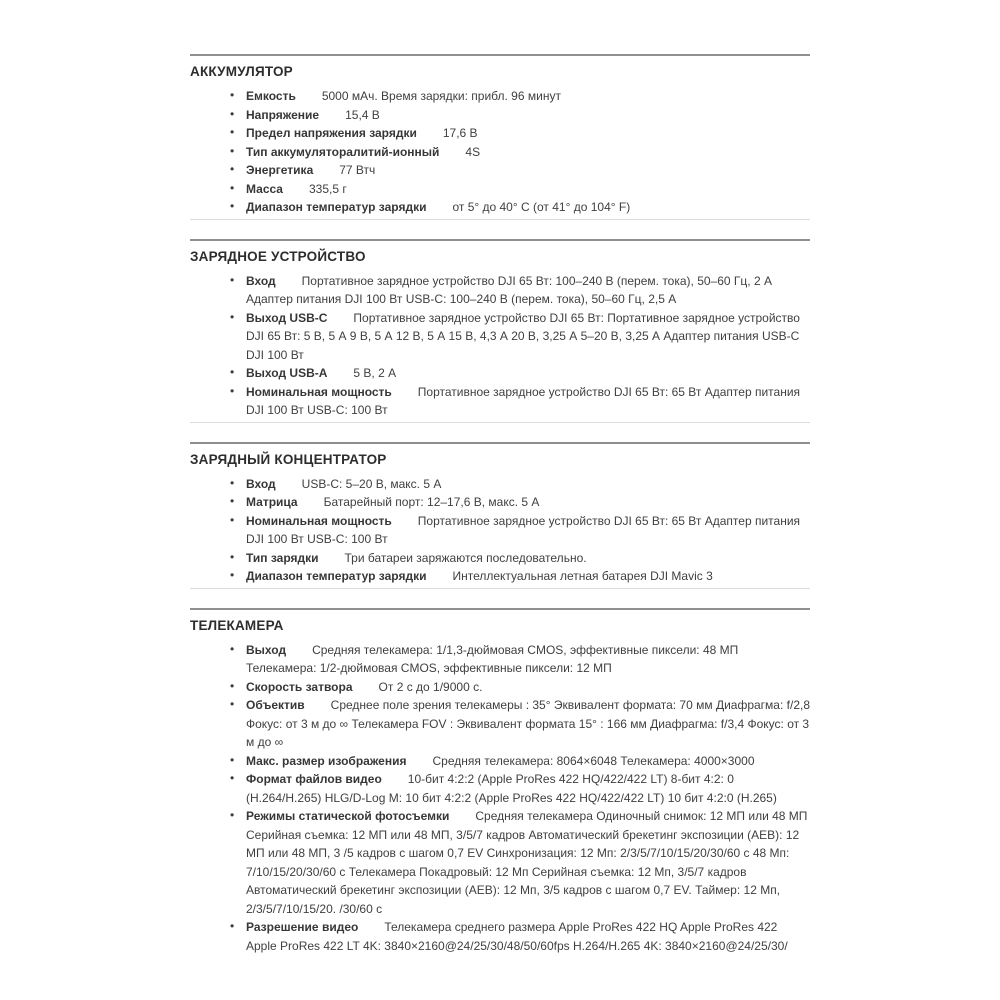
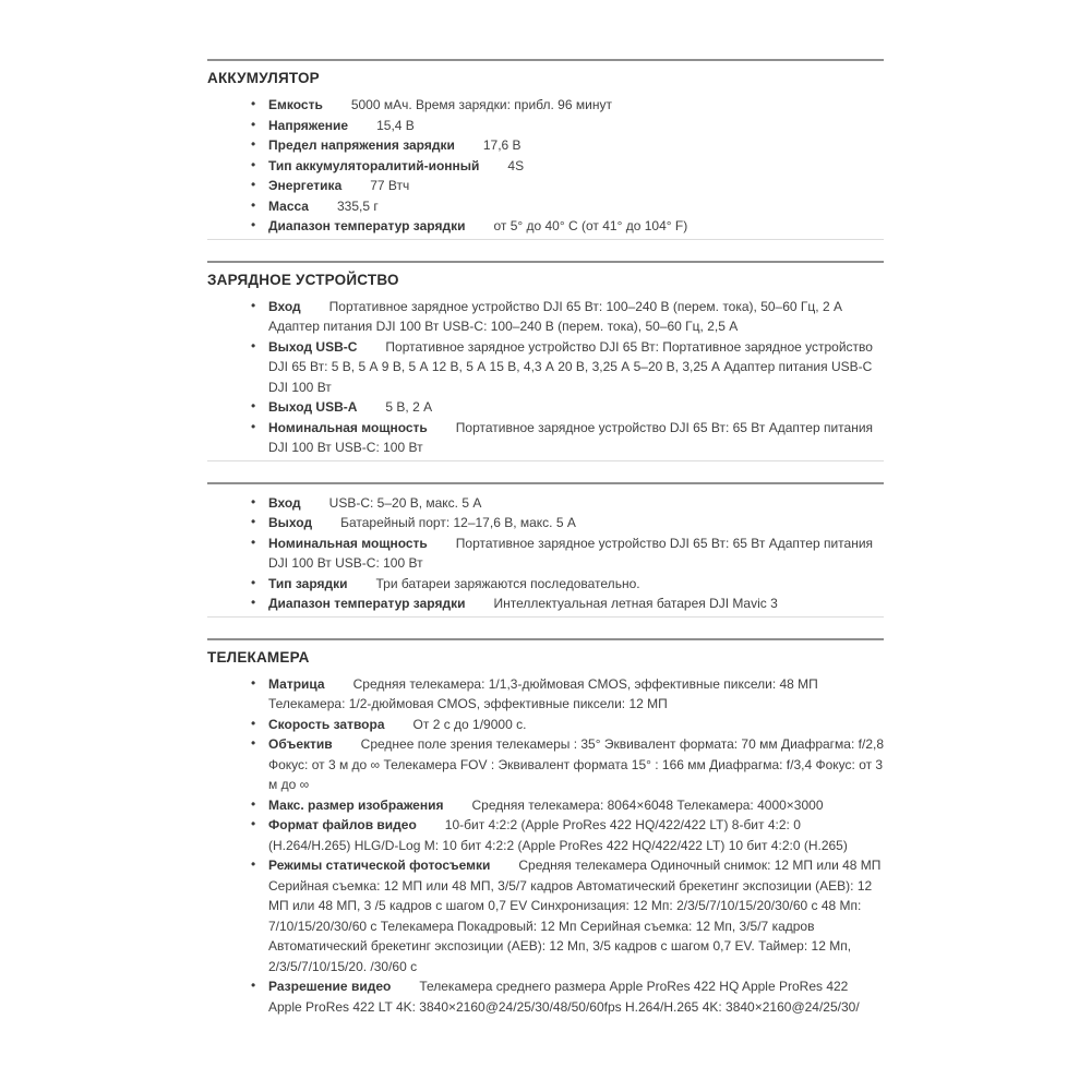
  АККУМУЛЯТОР
  •
  Емкость 5000 мАч. Время зарядки: прибл. 96 минут
  •
  Напряжение 15,4 В
  •
  Предел напряжения зарядки 17,6 В
  •
  Тип аккумуляторалитий-ионный 4S
  •
  Энергетика 77 Втч
  •
  Масса 335,5 г
  •
  Диапазон температур зарядки от 5° до 40° C (от 41° до 104° F)
  ЗАРЯДНОЕ УСТРОЙСТВО
  •
  Вход Портативное зарядное устройство DJI 65 Вт: 100–240 В (перем. тока), 50–60 Гц, 2 А Адаптер питания DJI 100 Вт USB-C: 100–240 В (перем. тока), 50–60 Гц, 2,5 А
  •
  Выход USB-C Портативное зарядное устройство DJI 65 Вт: Портативное зарядное устройство DJI 65 Вт: 5 В, 5 А 9 В, 5 А 12 В, 5 А 15 В, 4,3 А 20 В, 3,25 А 5–20 В, 3,25 А Адаптер питания USB-C DJI 100 Вт
  •
  Выход USB-A 5 В, 2 А
  •
  Номинальная мощность Портативное зарядное устройство DJI 65 Вт: 65 Вт Адаптер питания DJI 100 Вт USB-C: 100 Вт
- ЗАРЯДНЫЙ КОНЦЕНТРАТОР
  •
  Вход USB-C: 5–20 В, макс. 5 А
  •
- Матрица Батарейный порт: 12–17,6 В, макс. 5 А
+ Выход Батарейный порт: 12–17,6 В, макс. 5 А
  •
  Номинальная мощность Портативное зарядное устройство DJI 65 Вт: 65 Вт Адаптер питания DJI 100 Вт USB-C: 100 Вт
  •
  Тип зарядки Три батареи заряжаются последовательно.
  •
  Диапазон температур зарядки Интеллектуальная летная батарея DJI Mavic 3
  ТЕЛЕКАМЕРА
  •
- Выход Средняя телекамера: 1/1,3-дюймовая CMOS, эффективные пиксели: 48 МП Телекамера: 1/2-дюймовая CMOS, эффективные пиксели: 12 МП
+ Матрица Средняя телекамера: 1/1,3-дюймовая CMOS, эффективные пиксели: 48 МП Телекамера: 1/2-дюймовая CMOS, эффективные пиксели: 12 МП
  •
  Скорость затвора От 2 с до 1/9000 с.
  •
  Объектив Среднее поле зрения телекамеры : 35° Эквивалент формата: 70 мм Диафрагма: f/2,8 Фокус: от 3 м до ∞ Телекамера FOV : Эквивалент формата 15° : 166 мм Диафрагма: f/3,4 Фокус: от 3 м до ∞
  •
  Макс. размер изображения Средняя телекамера: 8064×6048 Телекамера: 4000×3000
  •
  Формат файлов видео 10-бит 4:2:2 (Apple ProRes 422 HQ/422/422 LT) 8-бит 4:2: 0 (H.264/H.265) HLG/D-Log M: 10 бит 4:2:2 (Apple ProRes 422 HQ/422/422 LT) 10 бит 4:2:0 (H.265)
  •
  Режимы статической фотосъемки Средняя телекамера Одиночный снимок: 12 МП или 48 МП Серийная съемка: 12 МП или 48 МП, 3/5/7 кадров Автоматический брекетинг экспозиции (AEB): 12 МП или 48 МП, 3 /5 кадров с шагом 0,7 EV Синхронизация: 12 Мп: 2/3/5/7/10/15/20/30/60 с 48 Мп: 7/10/15/20/30/60 с Телекамера Покадровый: 12 Мп Серийная съемка: 12 Мп, 3/5/7 кадров Автоматический брекетинг экспозиции (AEB): 12 Мп, 3/5 кадров с шагом 0,7 EV. Таймер: 12 Мп, 2/3/5/7/10/15/20. /30/60 с
  •
  Разрешение видео Телекамера среднего размера Apple ProRes 422 HQ Apple ProRes 422 Apple ProRes 422 LT 4K: 3840×2160@24/25/30/48/50/60fps H.264/H.265 4K: 3840×2160@24/25/30/
